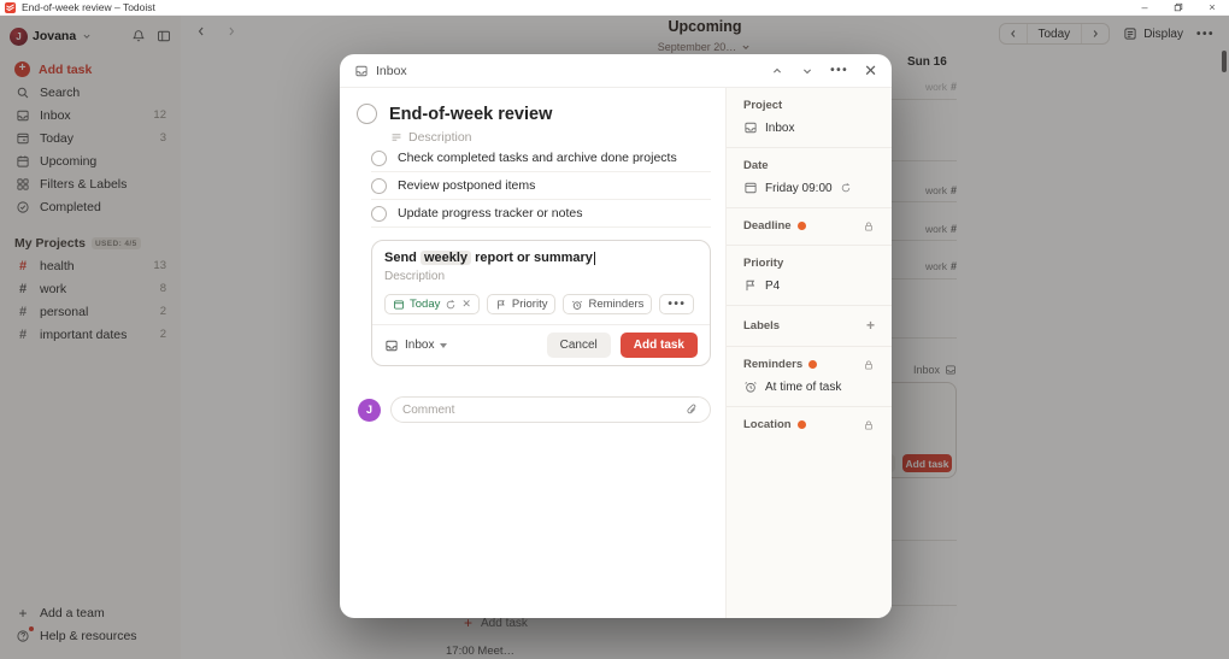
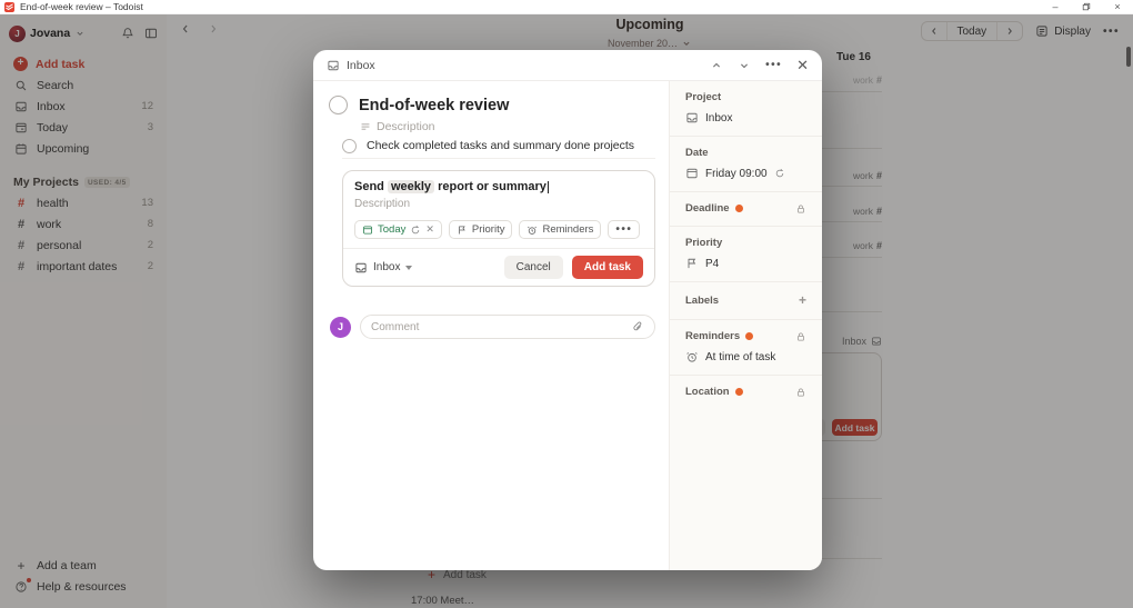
  End-of-week review – Todoist
  –
  ×
  J
  Jovana
  +
  Add task
  Search
  Inbox
  12
  Today
  3
  Upcoming
- Filters & Labels
- Completed
  My Projects
  #
  health
  13
  #
  work
  8
  #
  personal
  2
  #
  important dates
  2
  +
  Add a team
  Help & resources
  Upcoming
- September 20…
+ November 20…
  Today
  Display
  •••
- Sun 16
+ Tue 16
  work
  #
  work
  #
  work
  #
  work
  #
  Inbox
  Add task
  +
  Add task
  17:00 Meet…
  Inbox
  •••
  ✕
  End-of-week review
  Description
- Check completed tasks and archive done projects
+ Check completed tasks and summary done projects
- Review postponed items
- Update progress tracker or notes
  Send weekly report or summary
  Description
  Today
  ✕
  Priority
  Reminders
  •••
  Inbox
  Cancel
  Add task
  J
  Comment
  Project
  Inbox
  Date
  Friday 09:00
  Deadline
  Priority
  P4
  Labels
  +
  Reminders
  At time of task
  Location
